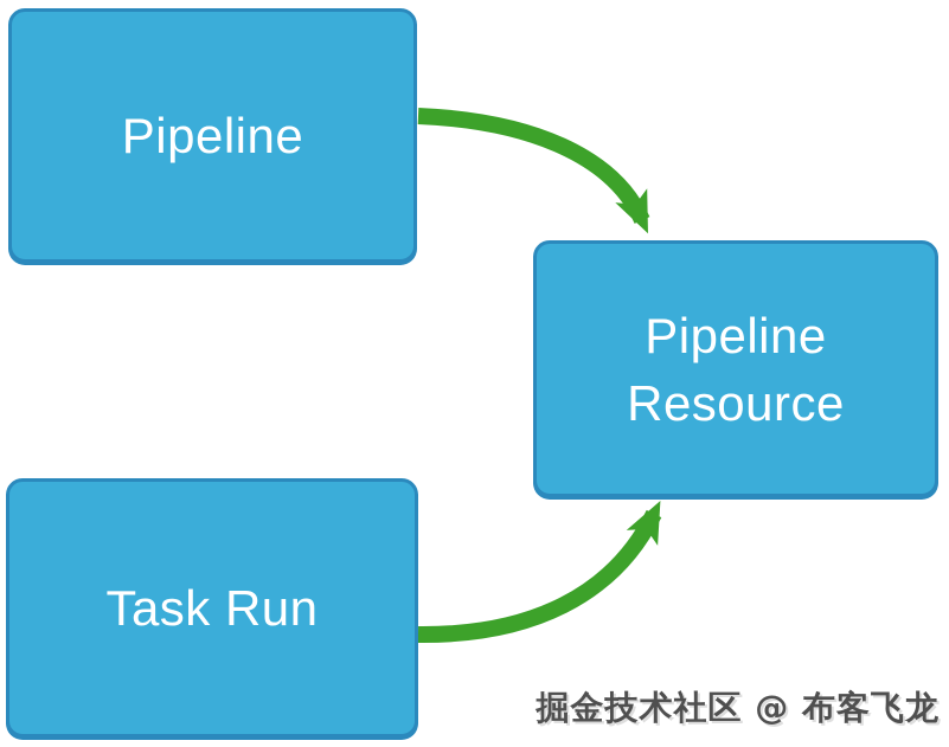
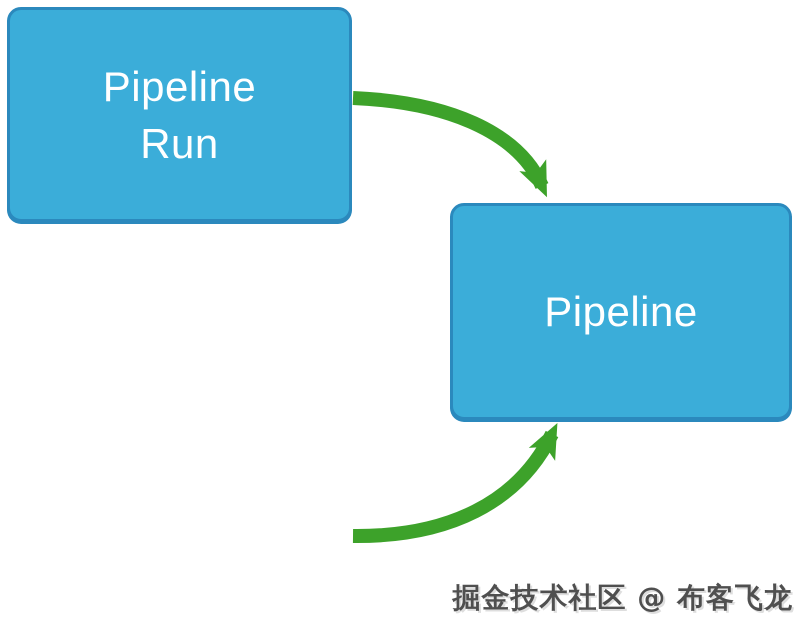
  Pipeline
+ Run
  Pipeline
- Resource
- Task Run
  掘金技术社区 @ 布客飞龙
